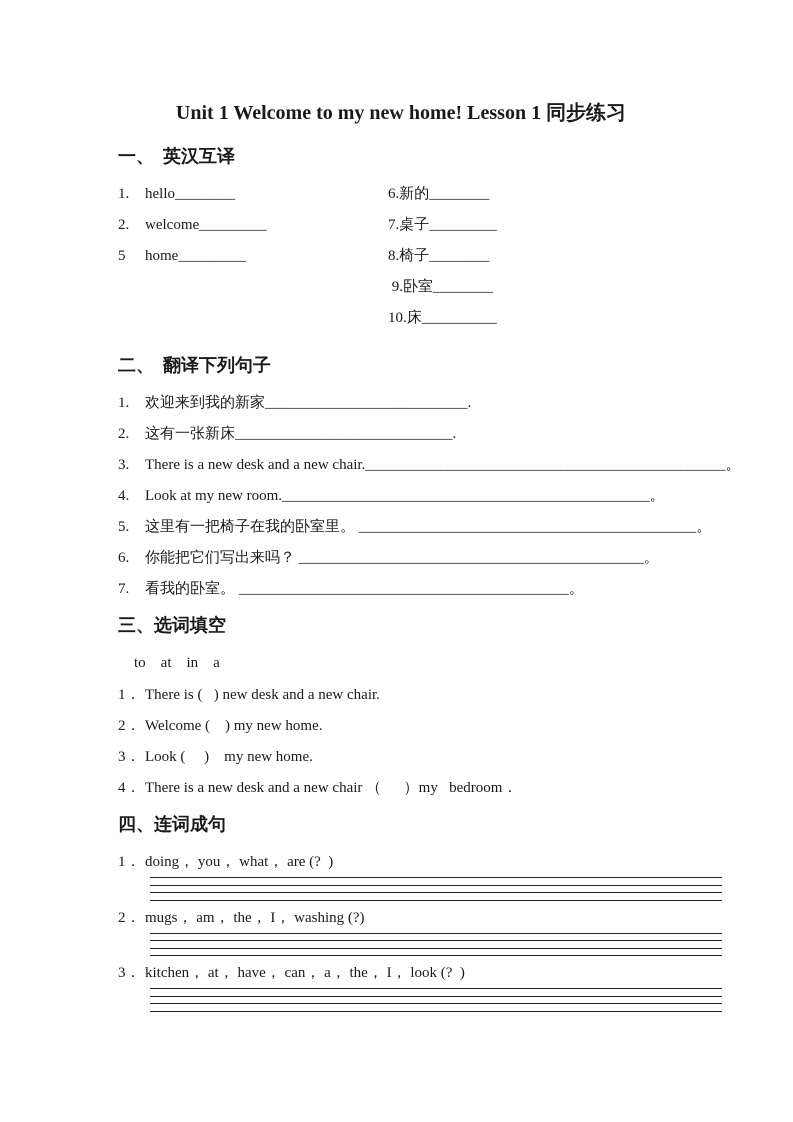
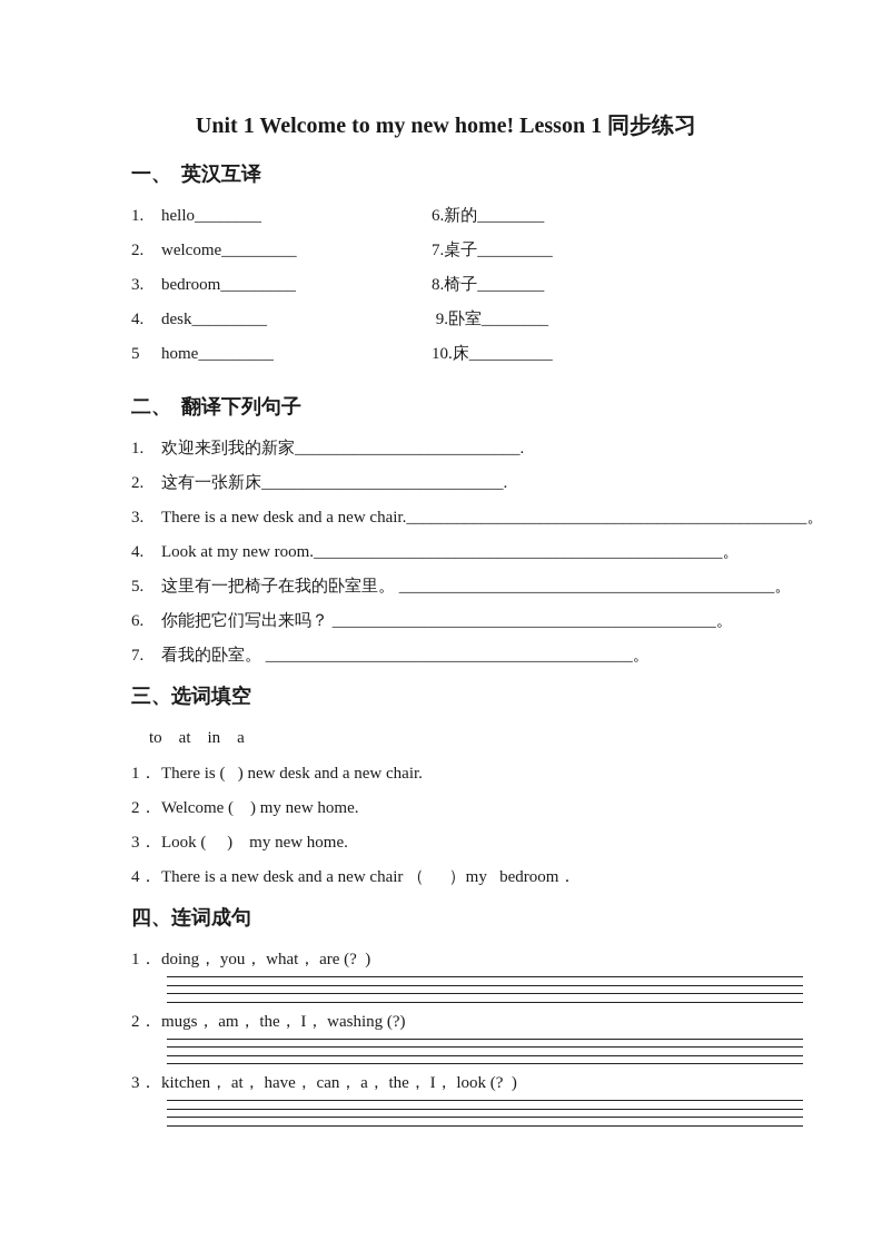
  Unit 1 Welcome to my new home! Lesson 1 同步练习
  一、 英汉互译
  1. hello________
  2. welcome_________
+ 3. bedroom_________
+ 4. desk_________
  5 home_________
  6.新的________
  7.桌子_________
  8.椅子________
  9.卧室________
  10.床__________
  二、 翻译下列句子
  1. 欢迎来到我的新家___________________________.
  2. 这有一张新床_____________________________.
  3. There is a new desk and a new chair.________________________________________________。
  4. Look at my new room._________________________________________________。
  5. 这里有一把椅子在我的卧室里。 _____________________________________________。
  6. 你能把它们写出来吗？ ______________________________________________。
  7. 看我的卧室。 ____________________________________________。
  三、选词填空
  to at in a
  1． There is ( ) new desk and a new chair.
  2． Welcome ( ) my new home.
  3． Look ( ) my new home.
  4． There is a new desk and a new chair （ ）my bedroom．
  四、连词成句
  1． doing， you， what， are (? )
  2． mugs， am， the， I， washing (?)
  3． kitchen， at， have， can， a， the， I， look (? )
